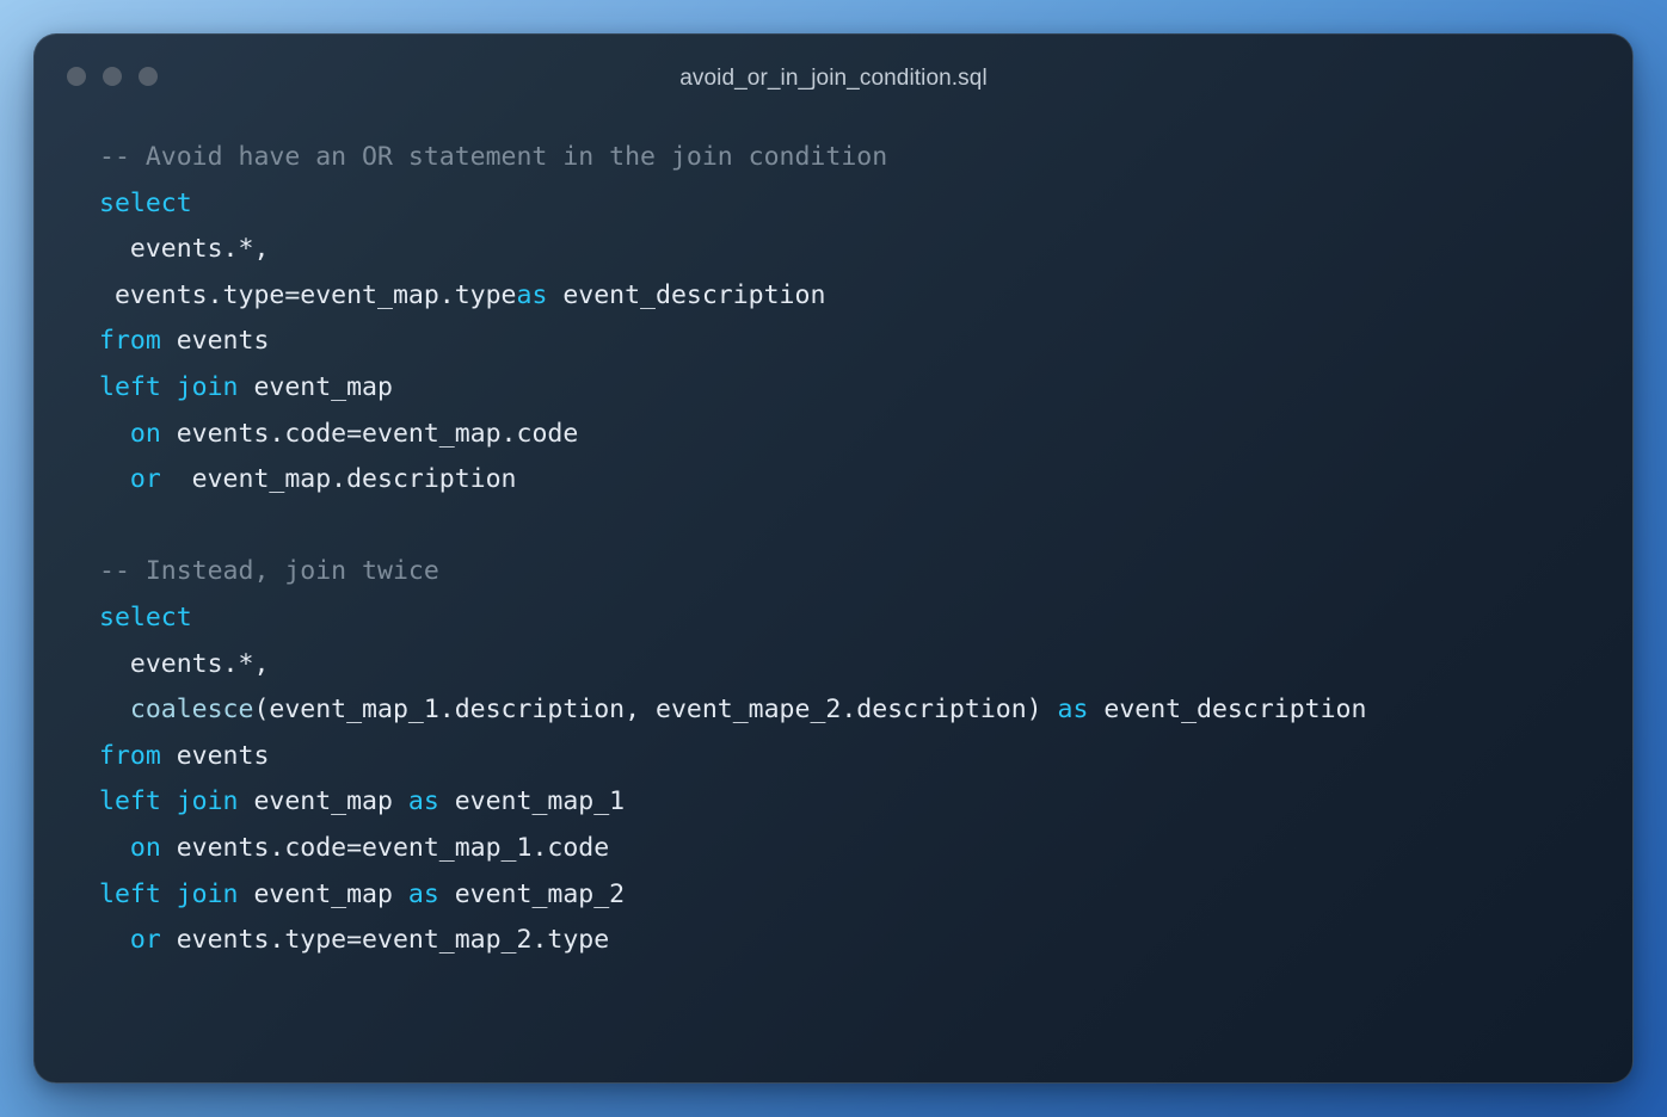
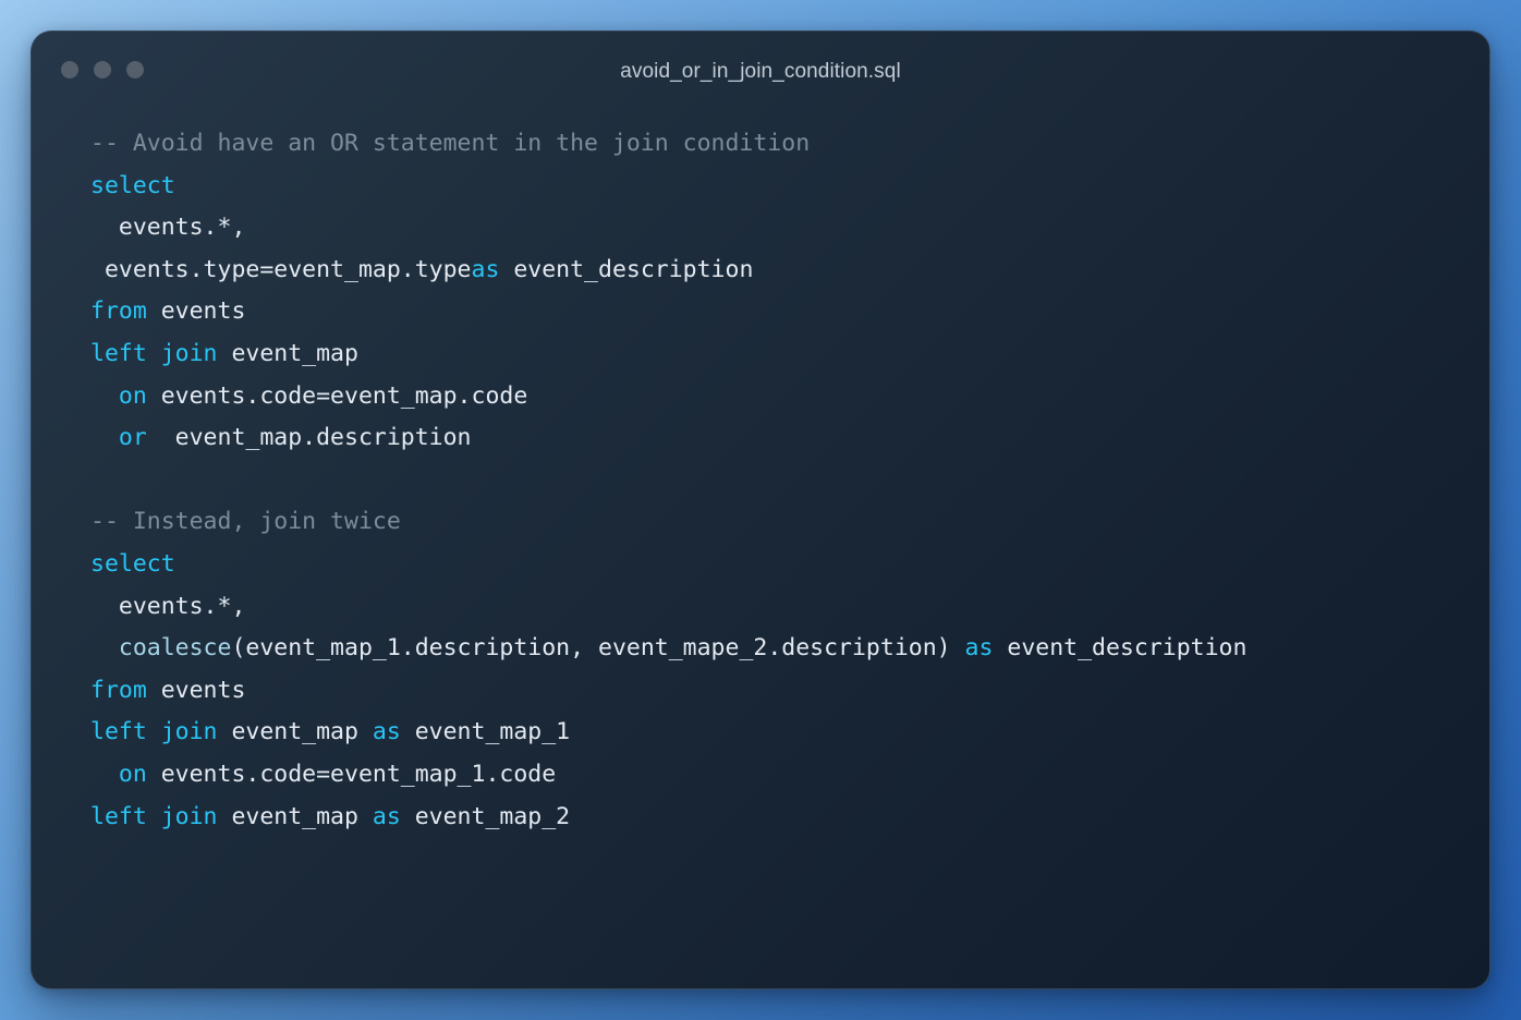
  avoid_or_in_join_condition.sql
  -- Avoid have an OR statement in the join condition
  select
  events.*,
  events.type=event_map.typeas event_description
  from events
  left join event_map
  on events.code=event_map.code
  or event_map.description
  -- Instead, join twice
  select
  events.*,
  coalesce(event_map_1.description, event_mape_2.description) as event_description
  from events
  left join event_map as event_map_1
  on events.code=event_map_1.code
  left join event_map as event_map_2
- or events.type=event_map_2.type
